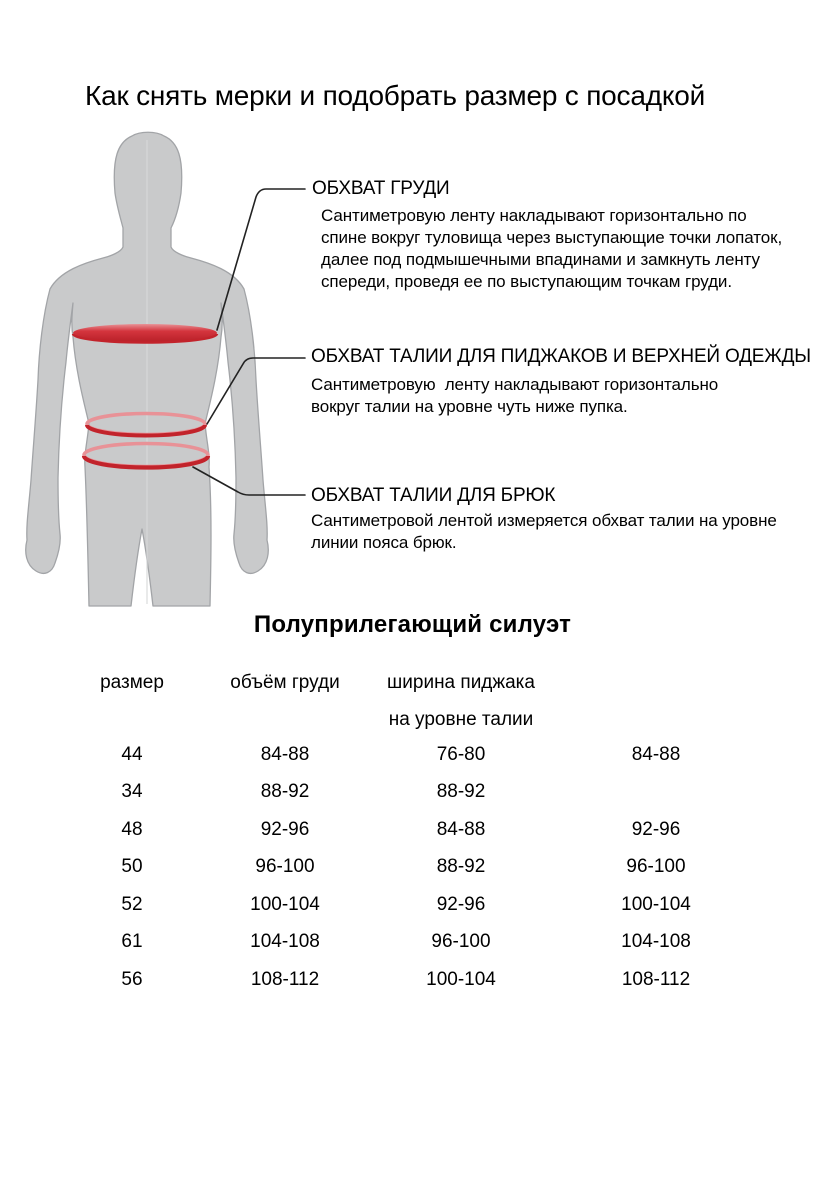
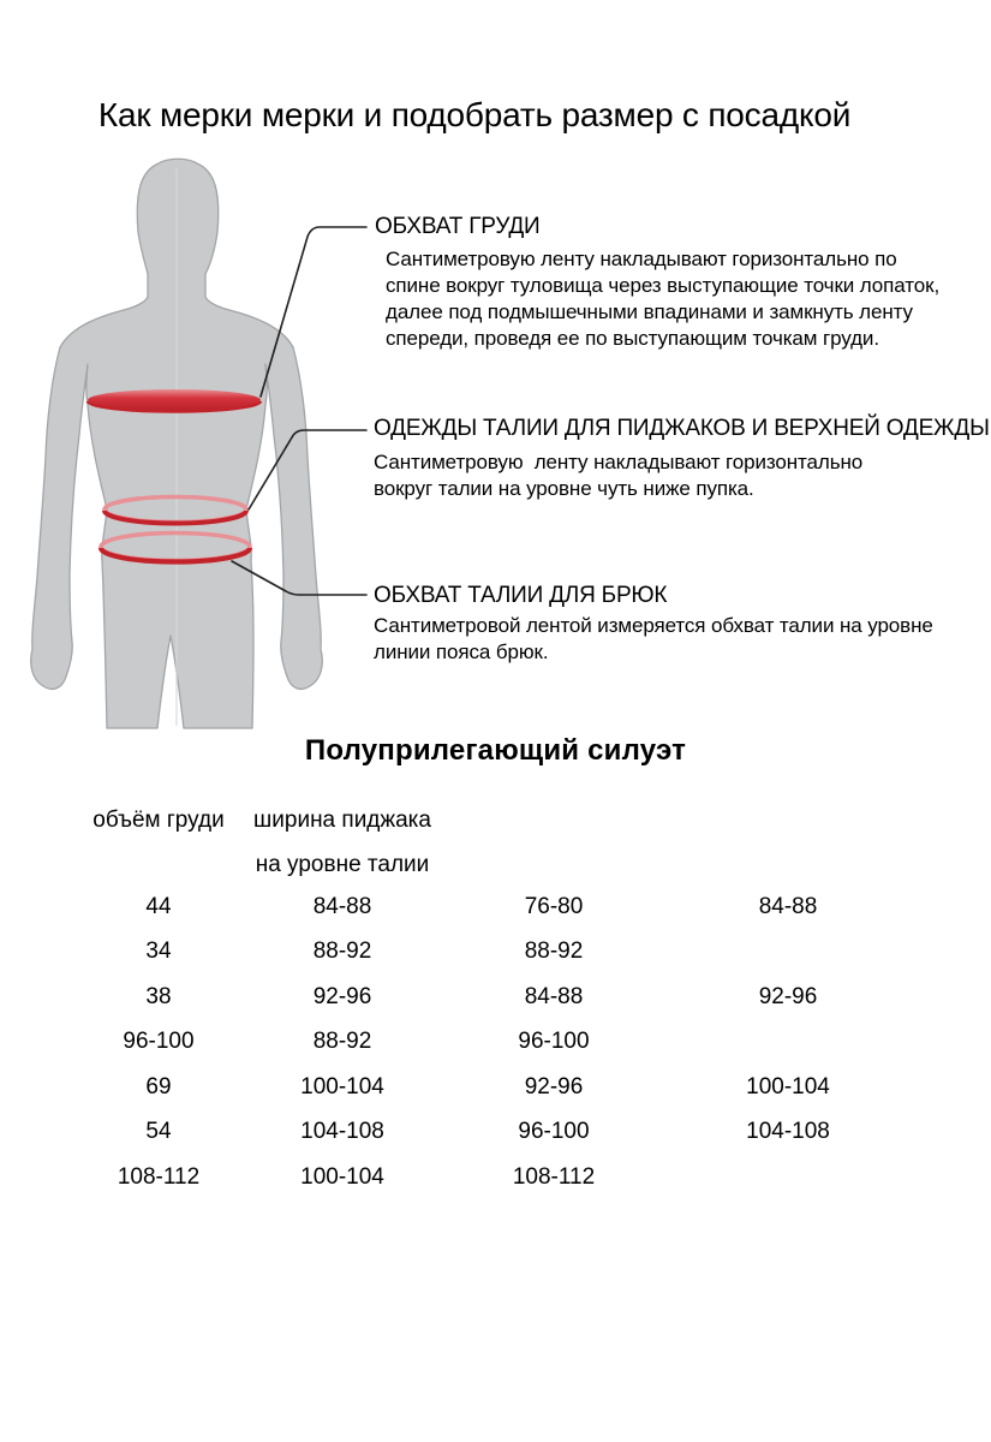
- Как снять мерки и подобрать размер с посадкой
+ Как мерки мерки и подобрать размер с посадкой
  ОБХВАТ ГРУДИ
  Сантиметровую ленту накладывают горизонтально по
  спине вокруг туловища через выступающие точки лопаток,
  далее под подмышечными впадинами и замкнуть ленту
  спереди, проведя ее по выступающим точкам груди.
- ОБХВАТ ТАЛИИ ДЛЯ ПИДЖАКОВ И ВЕРХНЕЙ ОДЕЖДЫ
+ ОДЕЖДЫ ТАЛИИ ДЛЯ ПИДЖАКОВ И ВЕРХНЕЙ ОДЕЖДЫ
  Сантиметровую ленту накладывают горизонтально
  вокруг талии на уровне чуть ниже пупка.
  ОБХВАТ ТАЛИИ ДЛЯ БРЮК
  Сантиметровой лентой измеряется обхват талии на уровне
  линии пояса брюк.
  Полуприлегающий силуэт
- размер
  объём груди
  ширина пиджака
  на уровне талии
  44
  84-88
  76-80
  84-88
  34
  88-92
  88-92
- 48
+ 38
  92-96
  84-88
  92-96
- 50
  96-100
  88-92
  96-100
- 52
+ 69
  100-104
  92-96
  100-104
- 61
+ 54
  104-108
  96-100
  104-108
- 56
  108-112
  100-104
  108-112
